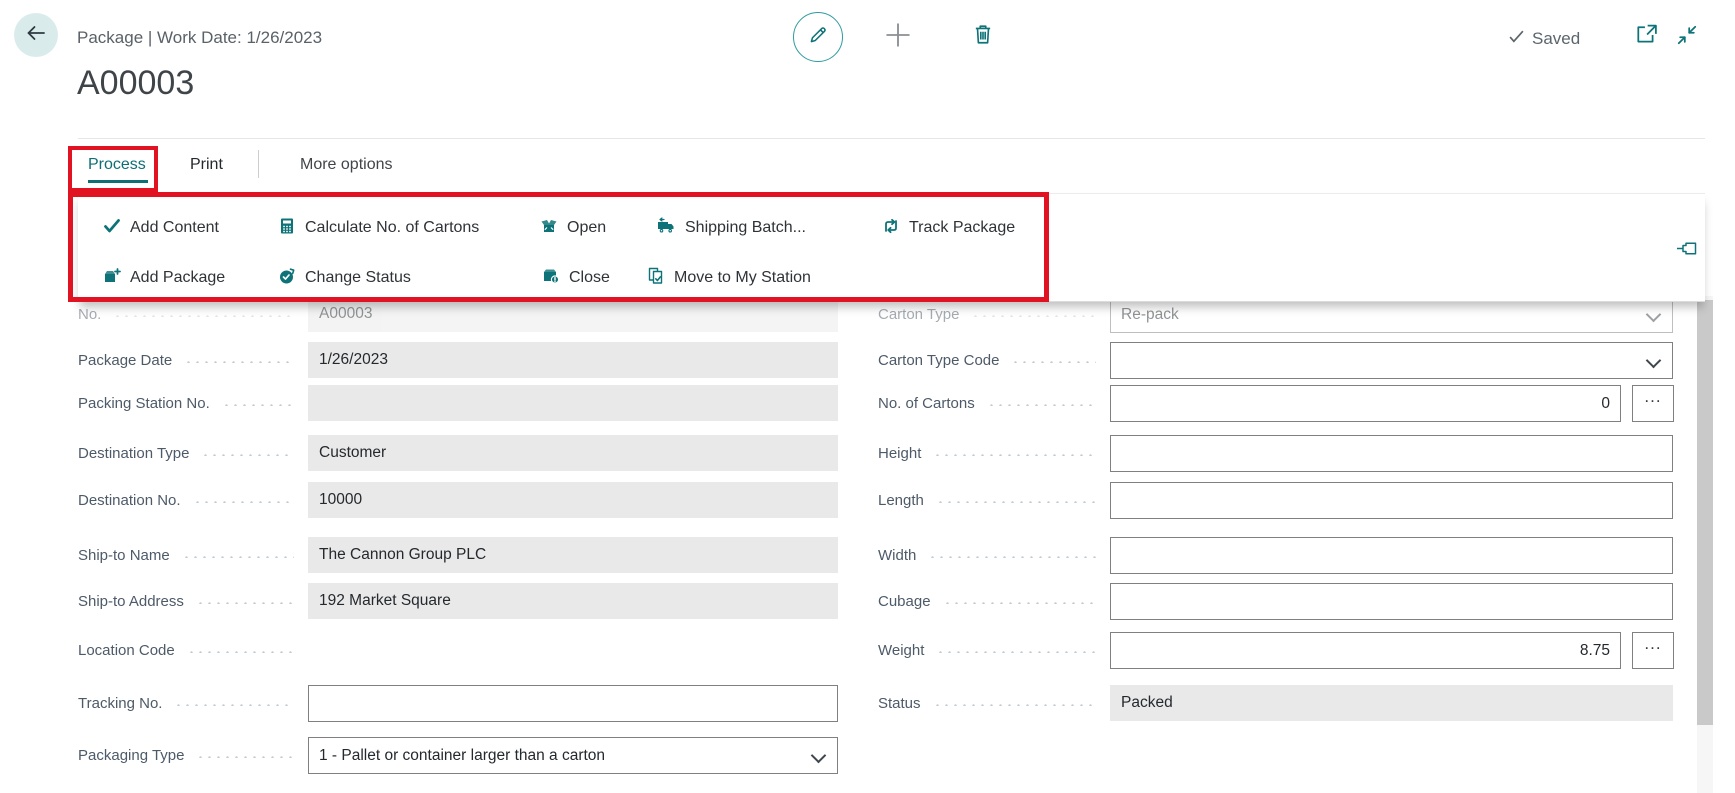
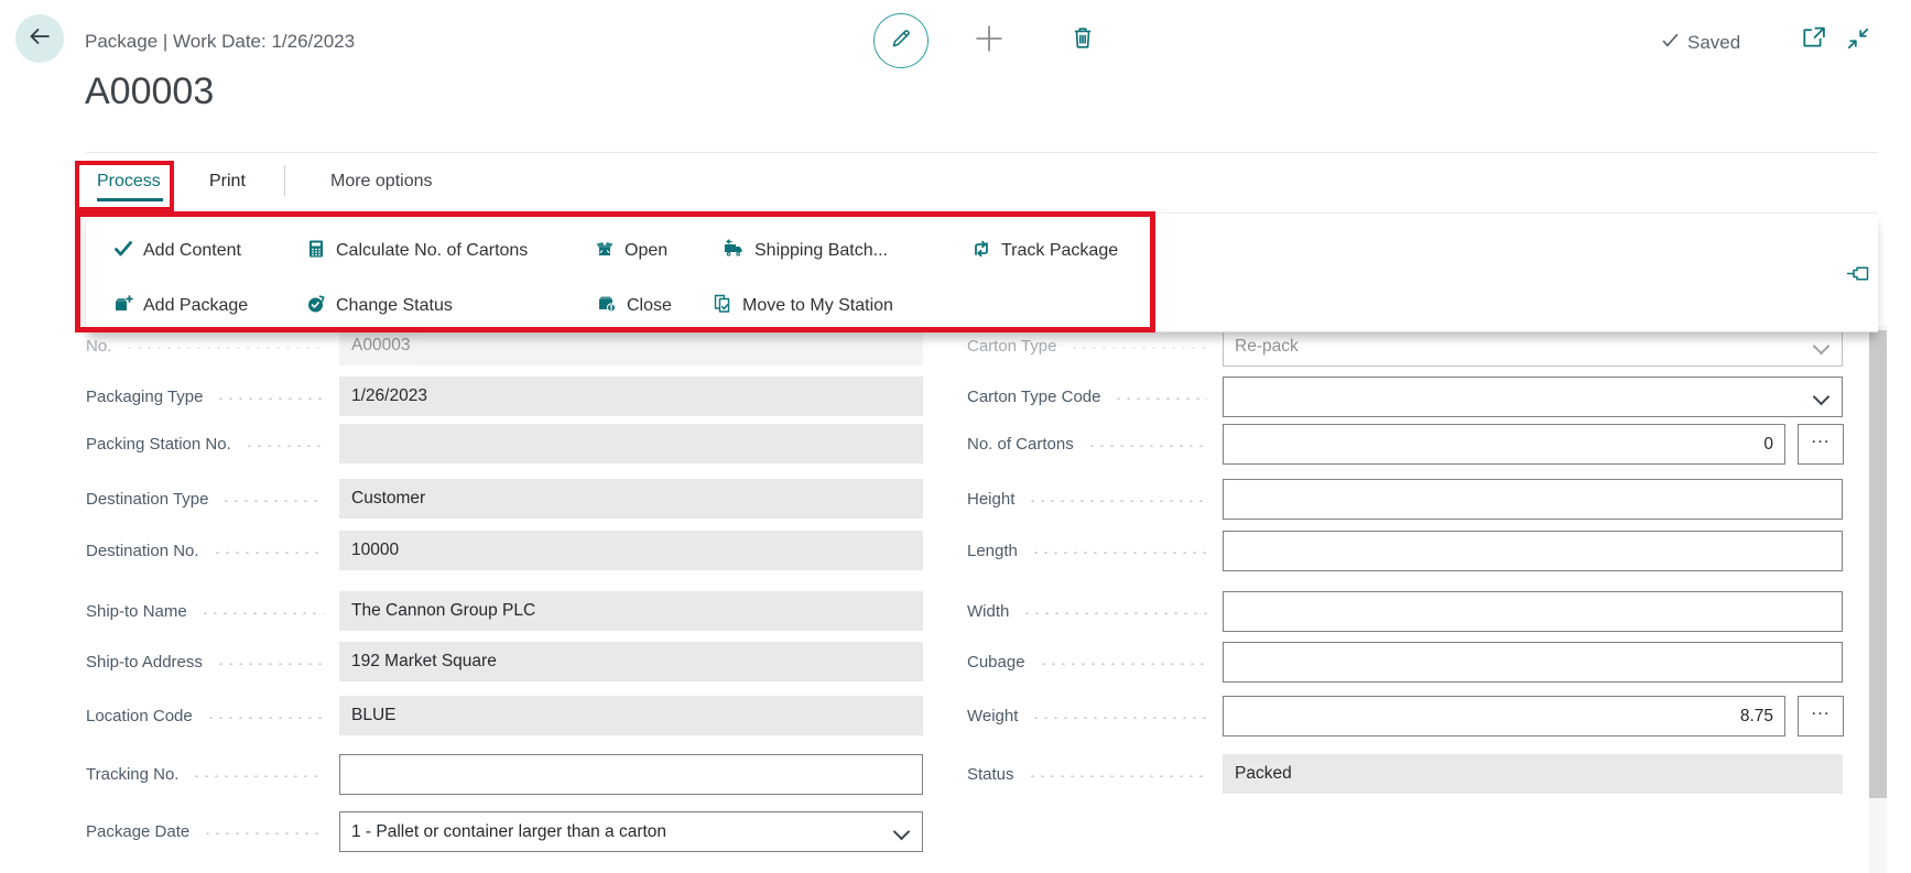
  Package | Work Date: 1/26/2023
  Saved
  A00003
  Process
  Print
  More options
  Add Content
  Calculate No. of Cartons
  Open
  Shipping Batch...
  Track Package
  Add Package
  Change Status
  Close
  Move to My Station
  No.
  A00003
- Package Date
+ Packaging Type
  1/26/2023
  Packing Station No.
  Destination Type
  Customer
  Destination No.
  10000
  Ship-to Name
  The Cannon Group PLC
  Ship-to Address
  192 Market Square
  Location Code
+ BLUE
  Tracking No.
- Packaging Type
+ Package Date
  1 - Pallet or container larger than a carton
  Carton Type
  Re-pack
  Carton Type Code
  No. of Cartons
  0
  ...
  Height
  Length
  Width
  Cubage
  Weight
  8.75
  ...
  Status
  Packed
